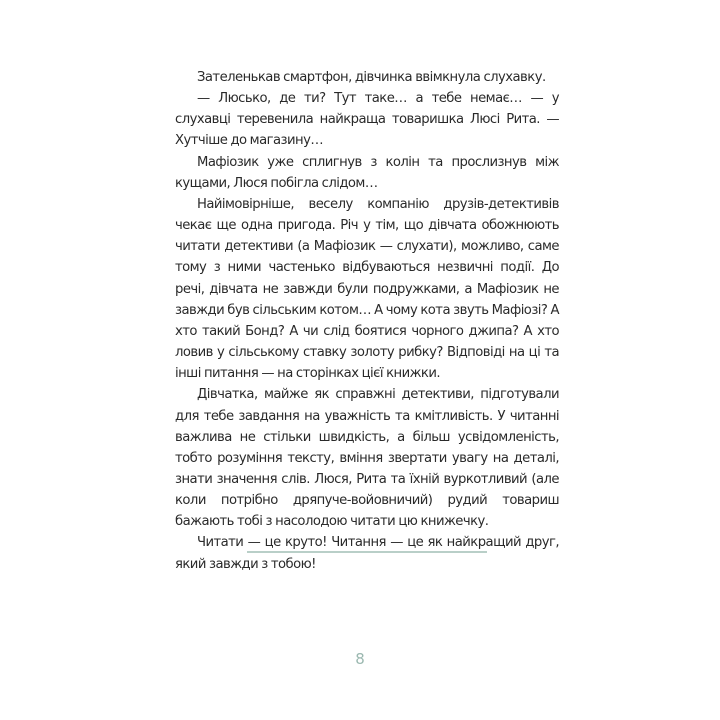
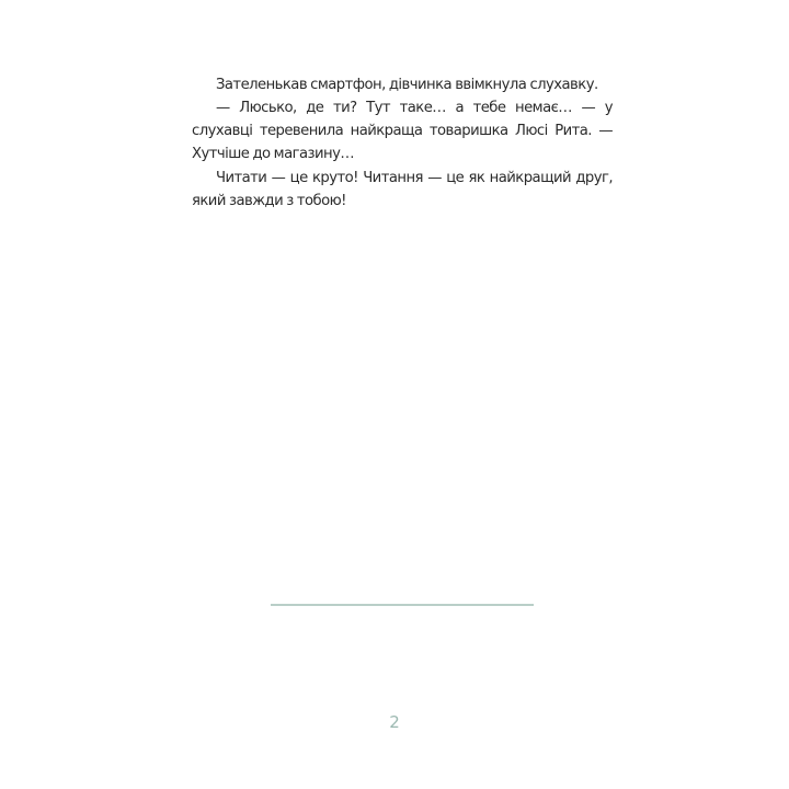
  Зателенькав смартфон, дівчинка ввімкнула слухавку.
  — Люсько, де ти? Тут таке… а тебе немає… — у слухавці теревенила найкраща товаришка Люсі Рита. — Хутчіше до магазину…
- Мафіозик уже сплигнув з колін та прослизнув між кущами, Люся побігла слідом…
- Найімовірніше, веселу компанію друзів-детективів чекає ще одна пригода. Річ у тім, що дівчата обожнюють читати детективи (а Мафіозик — слухати), можливо, саме тому з ними частенько відбуваються незвичні події. До речі, дівчата не завжди були подружками, а Мафіозик не завжди був сільським котом… А чому кота звуть Мафіозі? А хто такий Бонд? А чи слід боятися чорного джипа? А хто ловив у сільському ставку золоту рибку? Відповіді на ці та інші питання — на сторінках цієї книжки.
- Дівчатка, майже як справжні детективи, підготували для тебе завдання на уважність та кмітливість. У читанні важлива не стільки швидкість, а більш усвідомленість, тобто розуміння тексту, вміння звертати увагу на деталі, знати значення слів. Люся, Рита та їхній вуркотливий (але коли потрібно дряпуче-войовничий) рудий товариш бажають тобі з насолодою читати цю книжечку.
  Читати — це круто! Читання — це як найкращий друг, який завжди з тобою!
- 8
+ 2
